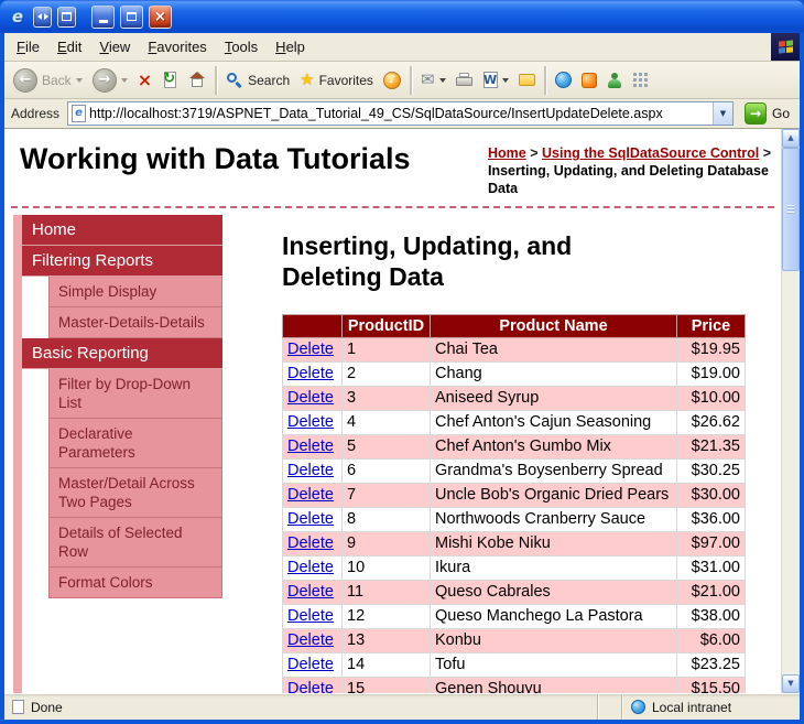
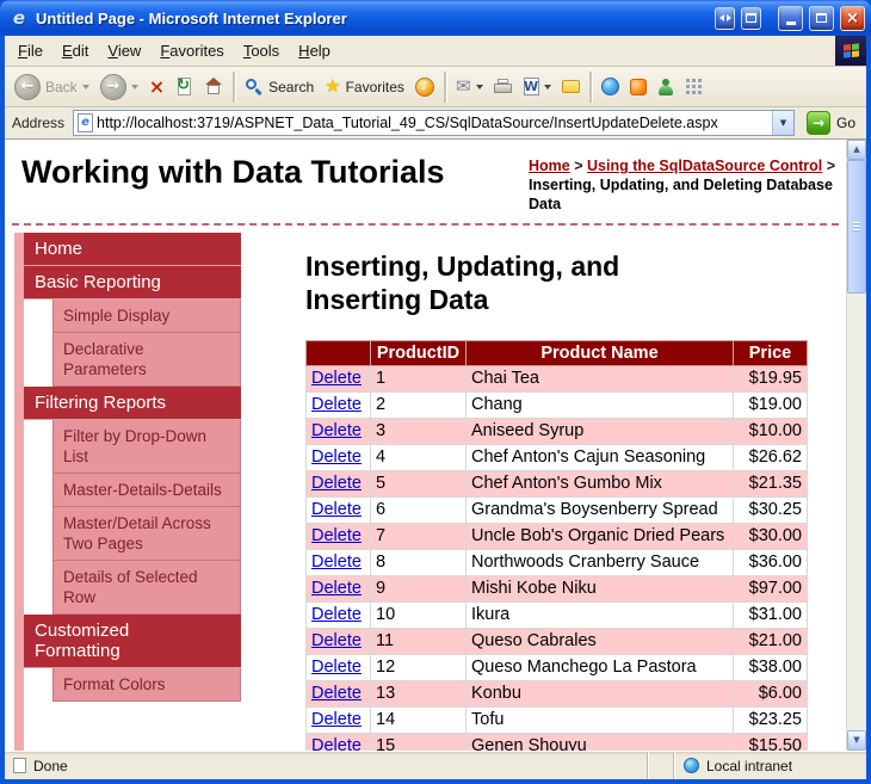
  e
+ Untitled Page - Microsoft Internet Explorer
  ×
  File
  Edit
  View
  Favorites
  Tools
  Help
  ←
  Back
  →
  ×
  ↻
  Search
  ★
  Favorites
  ♪
  ✉
  W
  Address
  e
  http://localhost:3719/ASPNET_Data_Tutorial_49_CS/SqlDataSource/InsertUpdateDelete.aspx
  ▼
  →
  Go
  Working with Data Tutorials
  Home > Using the SqlDataSource Control > Inserting, Updating, and Deleting Database Data
  Home
- Filtering Reports
+ Basic Reporting
  Simple Display
- Master-Details-Details
+ Declarative Parameters
- Basic Reporting
+ Filtering Reports
  Filter by Drop-Down List
- Declarative Parameters
+ Master-Details-Details
  Master/Detail Across Two Pages
  Details of Selected Row
+ Customized Formatting
  Format Colors
- Inserting, Updating, and Deleting Data
+ Inserting, Updating, and Inserting Data
  	ProductID	Product Name	Price
  Delete	1	Chai Tea	$19.95
  Delete	2	Chang	$19.00
  Delete	3	Aniseed Syrup	$10.00
  Delete	4	Chef Anton's Cajun Seasoning	$26.62
  Delete	5	Chef Anton's Gumbo Mix	$21.35
  Delete	6	Grandma's Boysenberry Spread	$30.25
  Delete	7	Uncle Bob's Organic Dried Pears	$30.00
  Delete	8	Northwoods Cranberry Sauce	$36.00
  Delete	9	Mishi Kobe Niku	$97.00
  Delete	10	Ikura	$31.00
  Delete	11	Queso Cabrales	$21.00
  Delete	12	Queso Manchego La Pastora	$38.00
  Delete	13	Konbu	$6.00
  Delete	14	Tofu	$23.25
  Delete	15	Genen Shouyu	$15.50
  ▲
  ▼
  Done
  Local intranet
